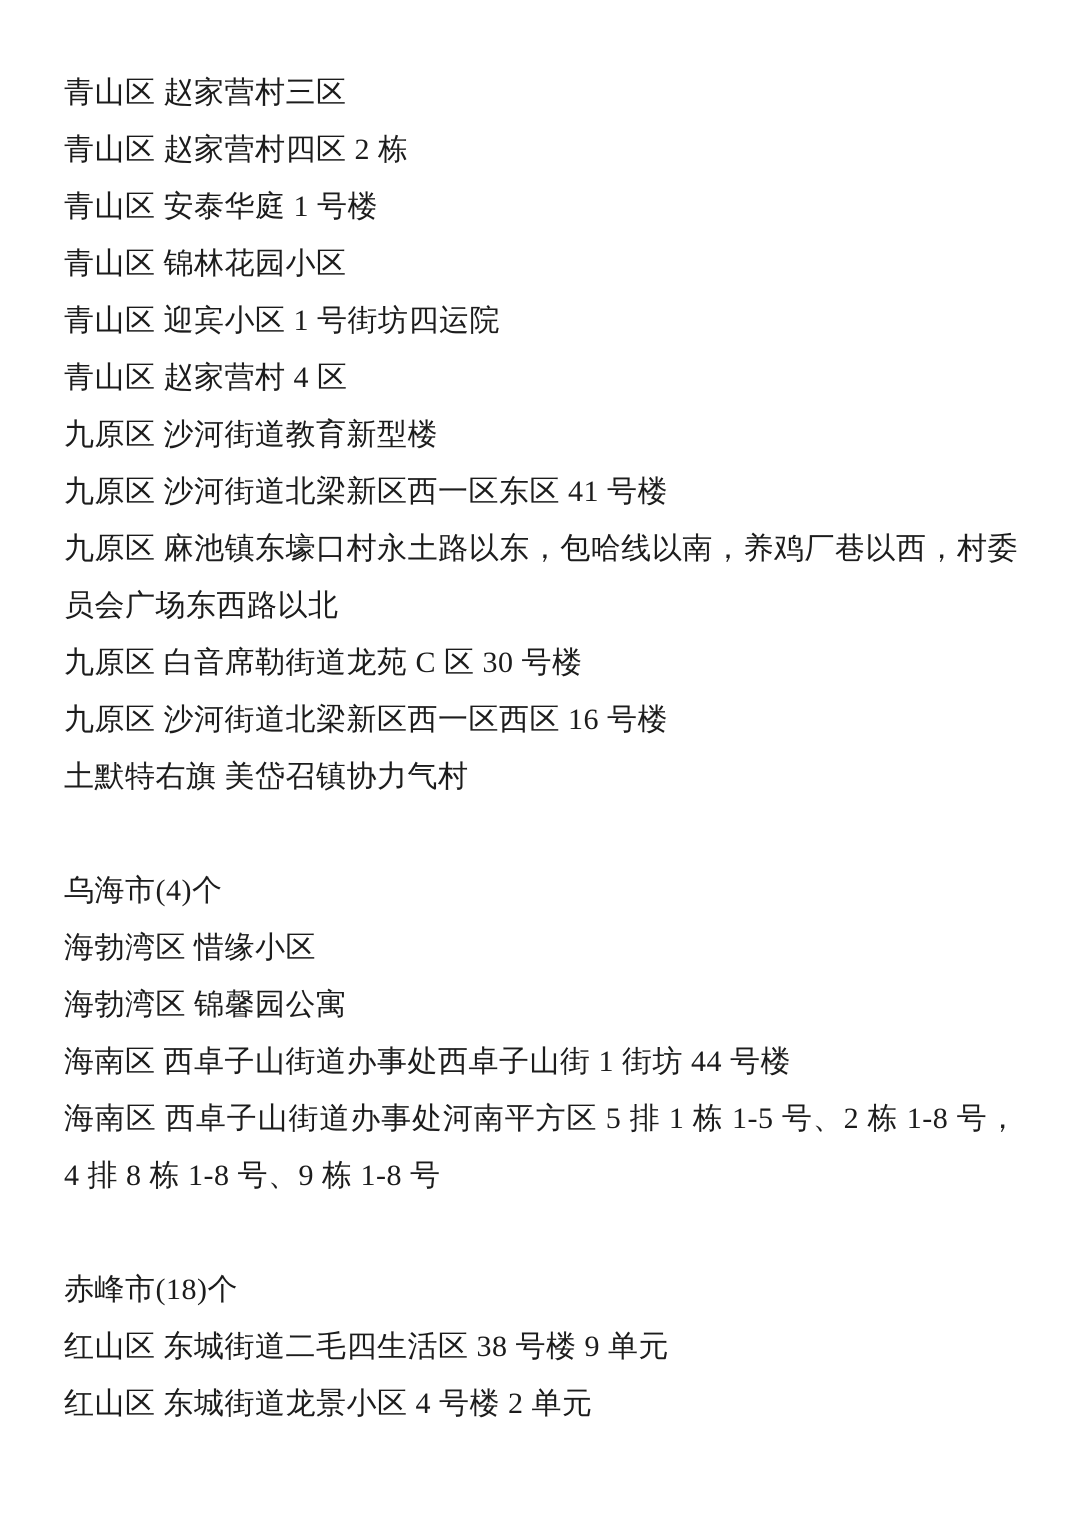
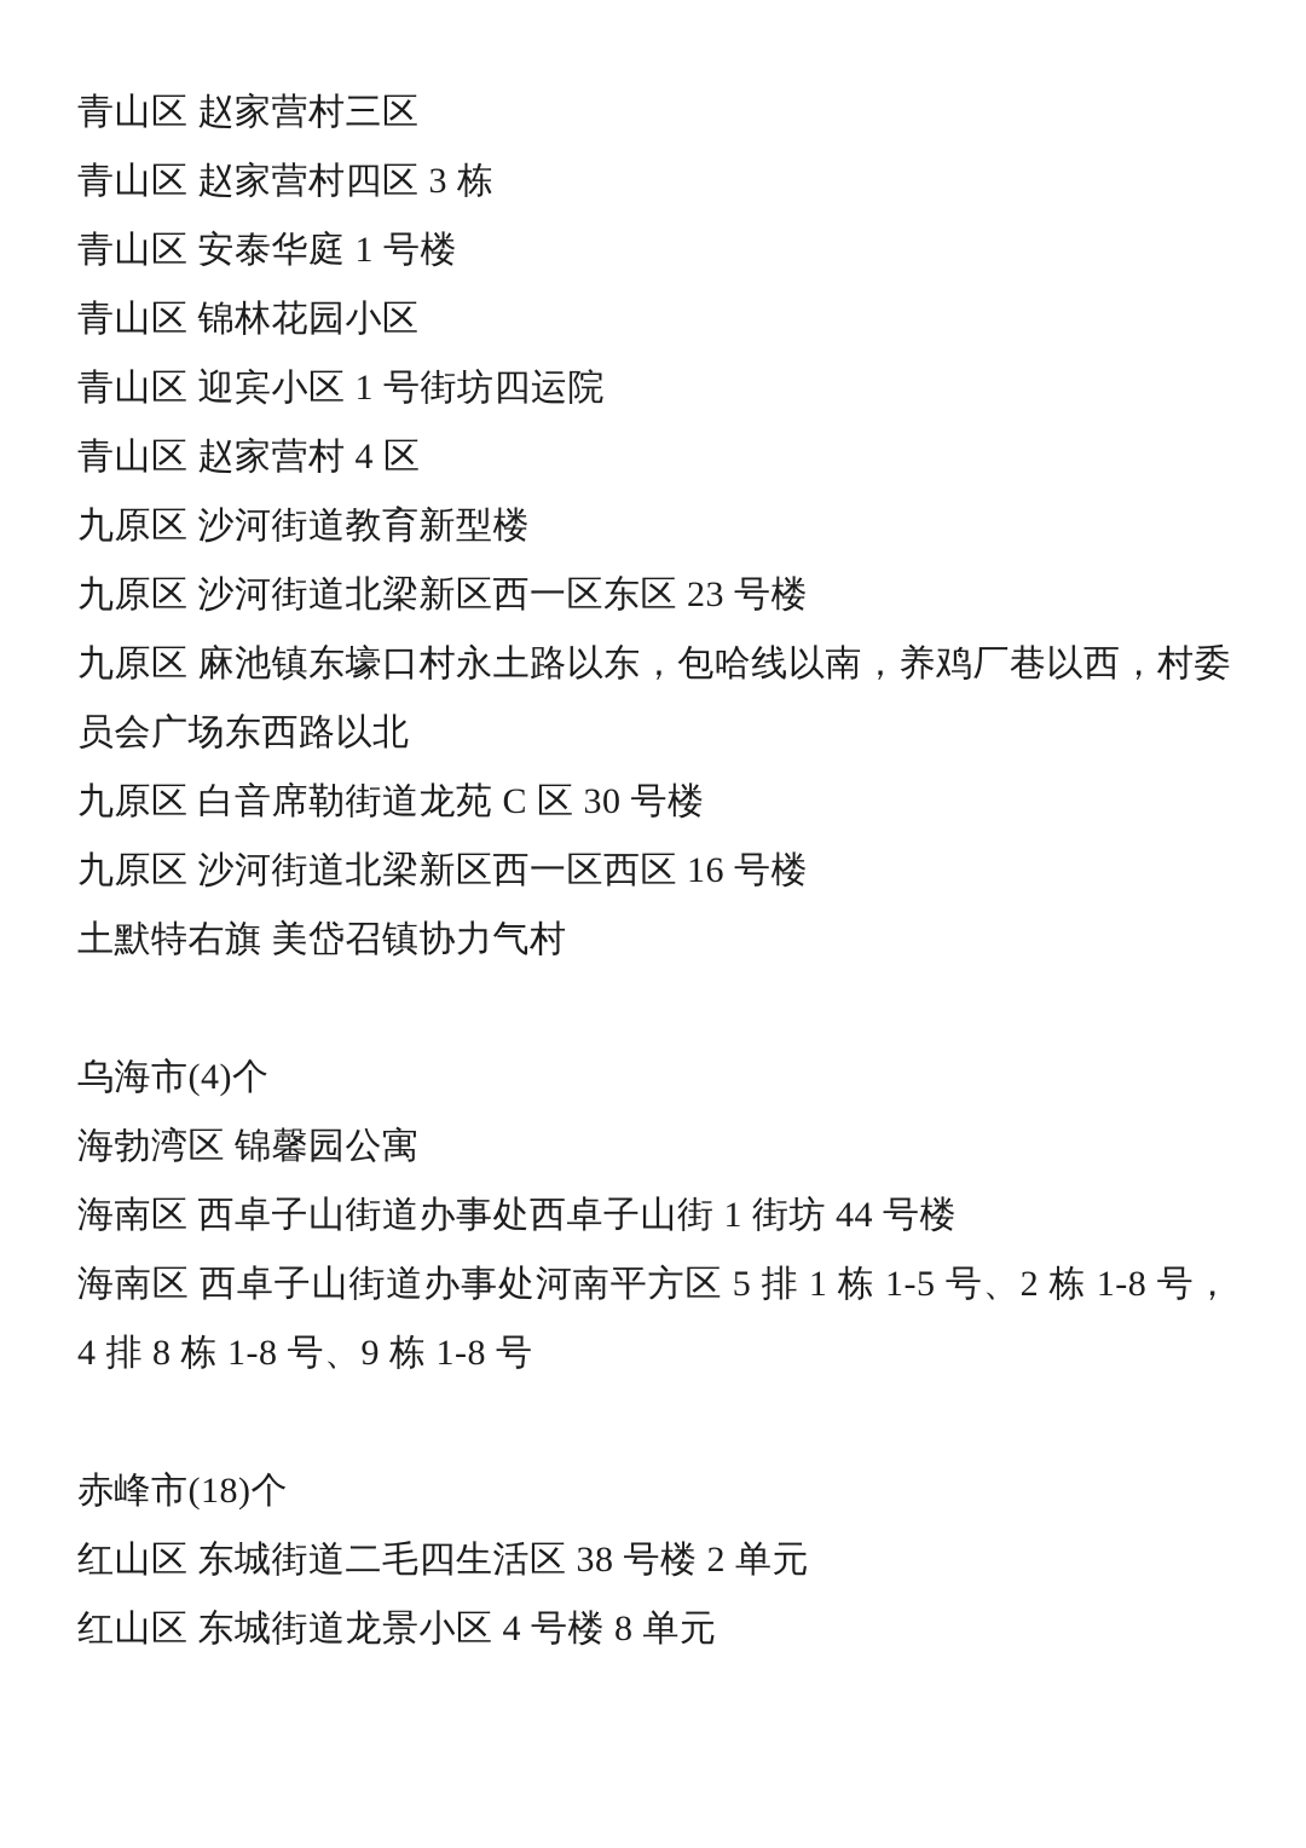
  青山区 赵家营村三区
- 青山区 赵家营村四区 2 栋
+ 青山区 赵家营村四区 3 栋
  青山区 安泰华庭 1 号楼
  青山区 锦林花园小区
  青山区 迎宾小区 1 号街坊四运院
  青山区 赵家营村 4 区
  九原区 沙河街道教育新型楼
- 九原区 沙河街道北梁新区西一区东区 41 号楼
+ 九原区 沙河街道北梁新区西一区东区 23 号楼
  九原区 麻池镇东壕口村永土路以东，包哈线以南，养鸡厂巷以西，村委员会广场东西路以北
  九原区 白音席勒街道龙苑 C 区 30 号楼
  九原区 沙河街道北梁新区西一区西区 16 号楼
  土默特右旗 美岱召镇协力气村
  乌海市(4)个
- 海勃湾区 惜缘小区
  海勃湾区 锦馨园公寓
  海南区 西卓子山街道办事处西卓子山街 1 街坊 44 号楼
  海南区 西卓子山街道办事处河南平方区 5 排 1 栋 1-5 号、2 栋 1-8 号，4 排 8 栋 1-8 号、9 栋 1-8 号
  赤峰市(18)个
- 红山区 东城街道二毛四生活区 38 号楼 9 单元
+ 红山区 东城街道二毛四生活区 38 号楼 2 单元
- 红山区 东城街道龙景小区 4 号楼 2 单元
+ 红山区 东城街道龙景小区 4 号楼 8 单元
